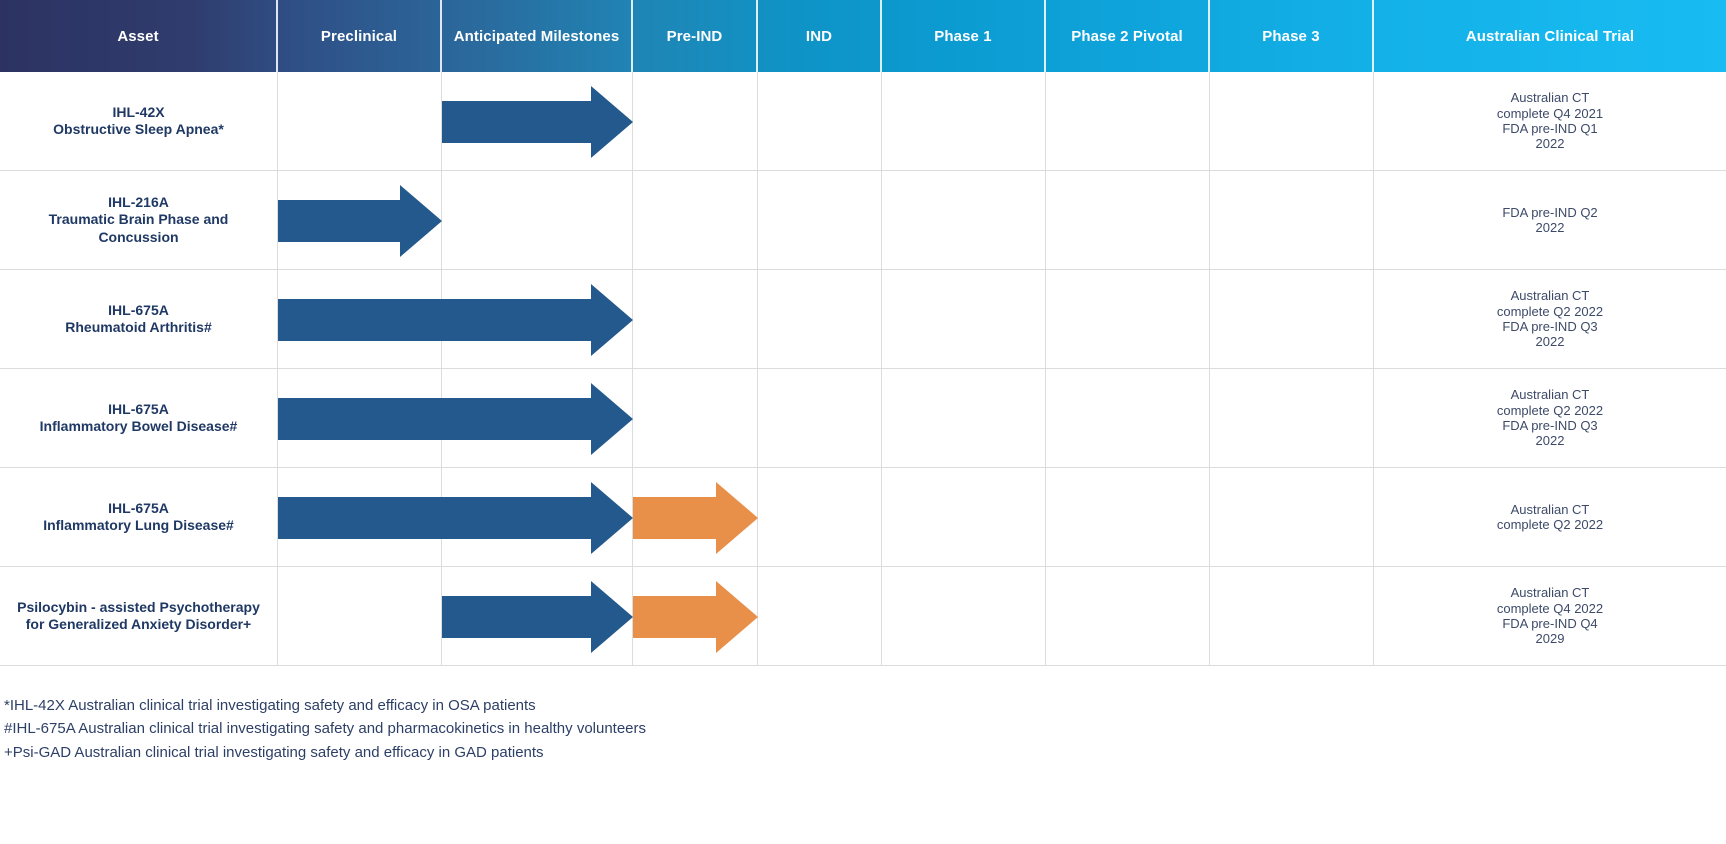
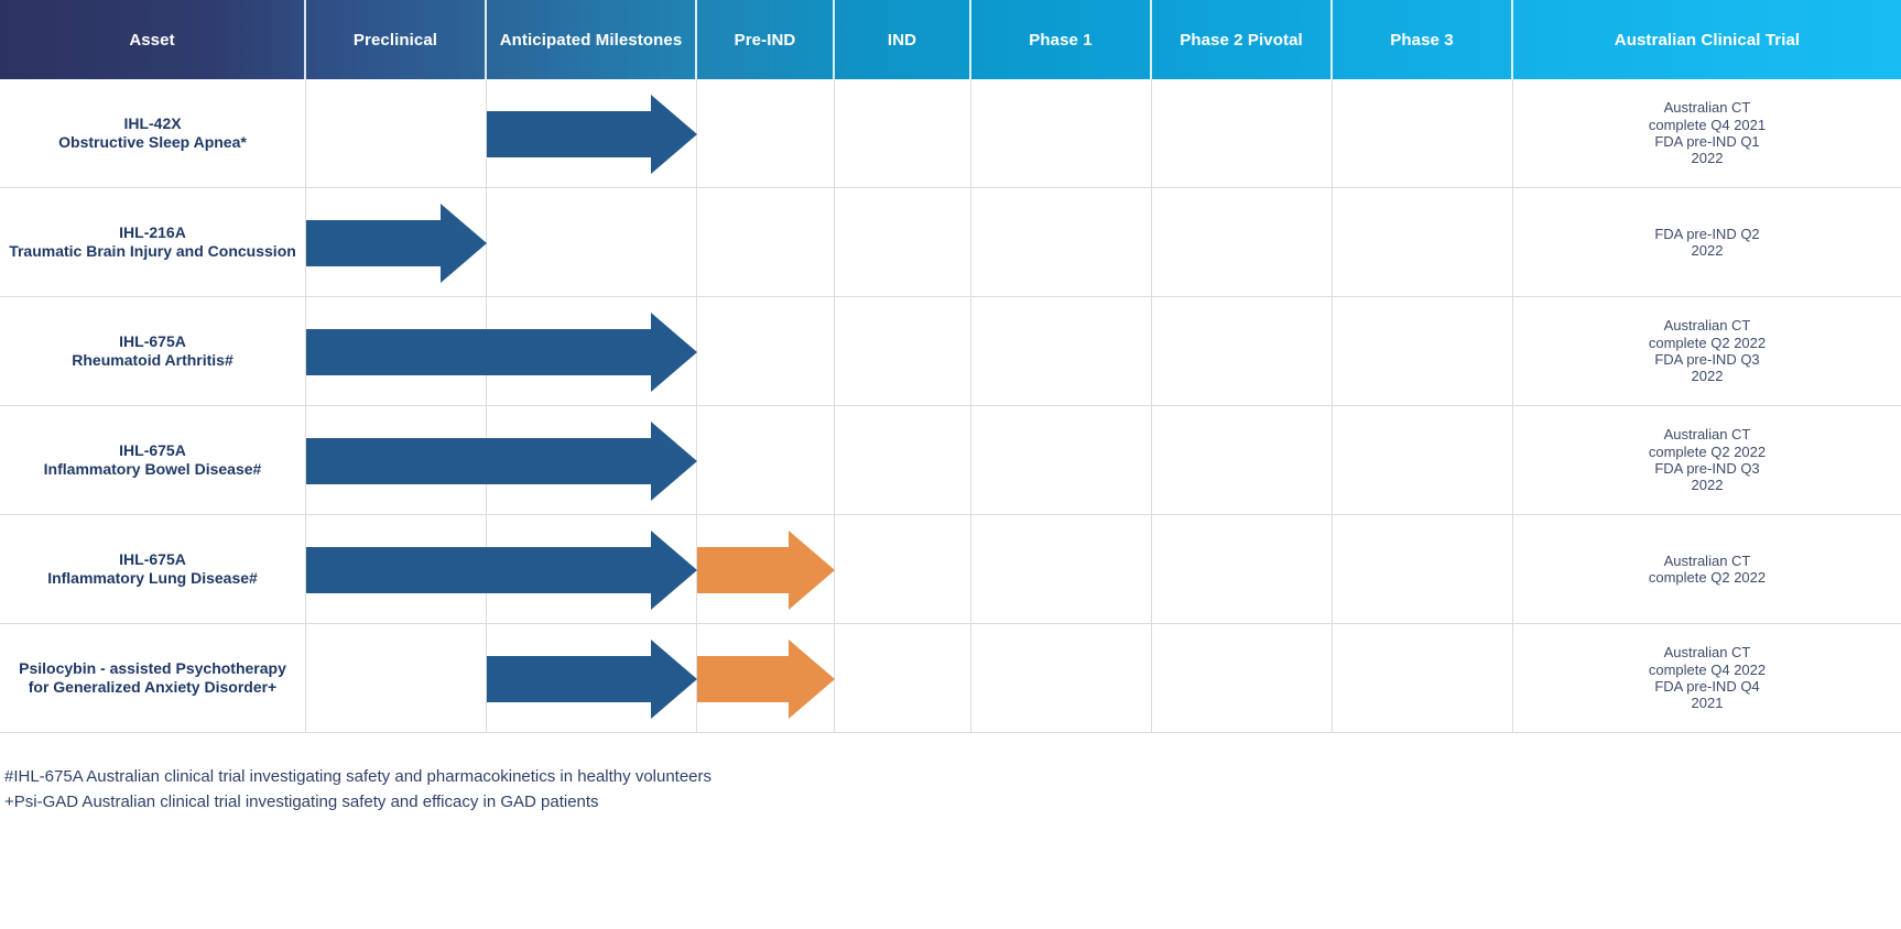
  Asset
  Preclinical
  Anticipated Milestones
  Pre-IND
  IND
  Phase 1
  Phase 2 Pivotal
  Phase 3
  Australian Clinical Trial
  IHL-42X
  Obstructive Sleep Apnea*
  Australian CT
  complete Q4 2021
  FDA pre-IND Q1
  2022
  IHL-216A
- Traumatic Brain Phase and Concussion
+ Traumatic Brain Injury and Concussion
  FDA pre-IND Q2
  2022
  IHL-675A
  Rheumatoid Arthritis#
  Australian CT
  complete Q2 2022
  FDA pre-IND Q3
  2022
  IHL-675A
  Inflammatory Bowel Disease#
  Australian CT
  complete Q2 2022
  FDA pre-IND Q3
  2022
  IHL-675A
  Inflammatory Lung Disease#
  Australian CT
  complete Q2 2022
  Psilocybin - assisted Psychotherapy
  for Generalized Anxiety Disorder+
  Australian CT
  complete Q4 2022
  FDA pre-IND Q4
- 2029
+ 2021
- *IHL-42X Australian clinical trial investigating safety and efficacy in OSA patients
  #IHL-675A Australian clinical trial investigating safety and pharmacokinetics in healthy volunteers
  +Psi-GAD Australian clinical trial investigating safety and efficacy in GAD patients
